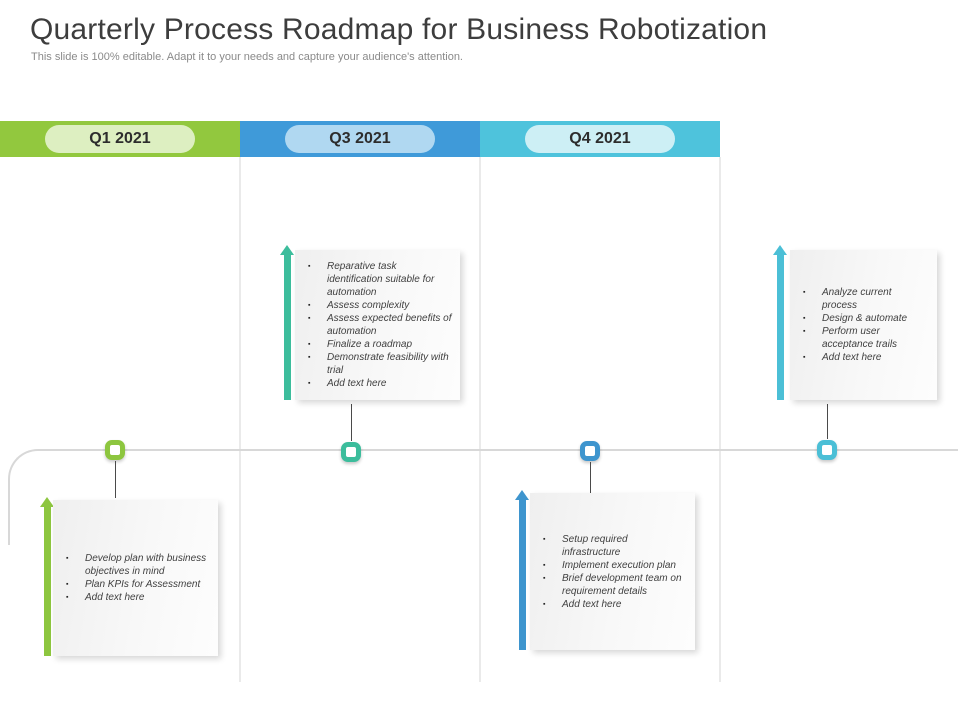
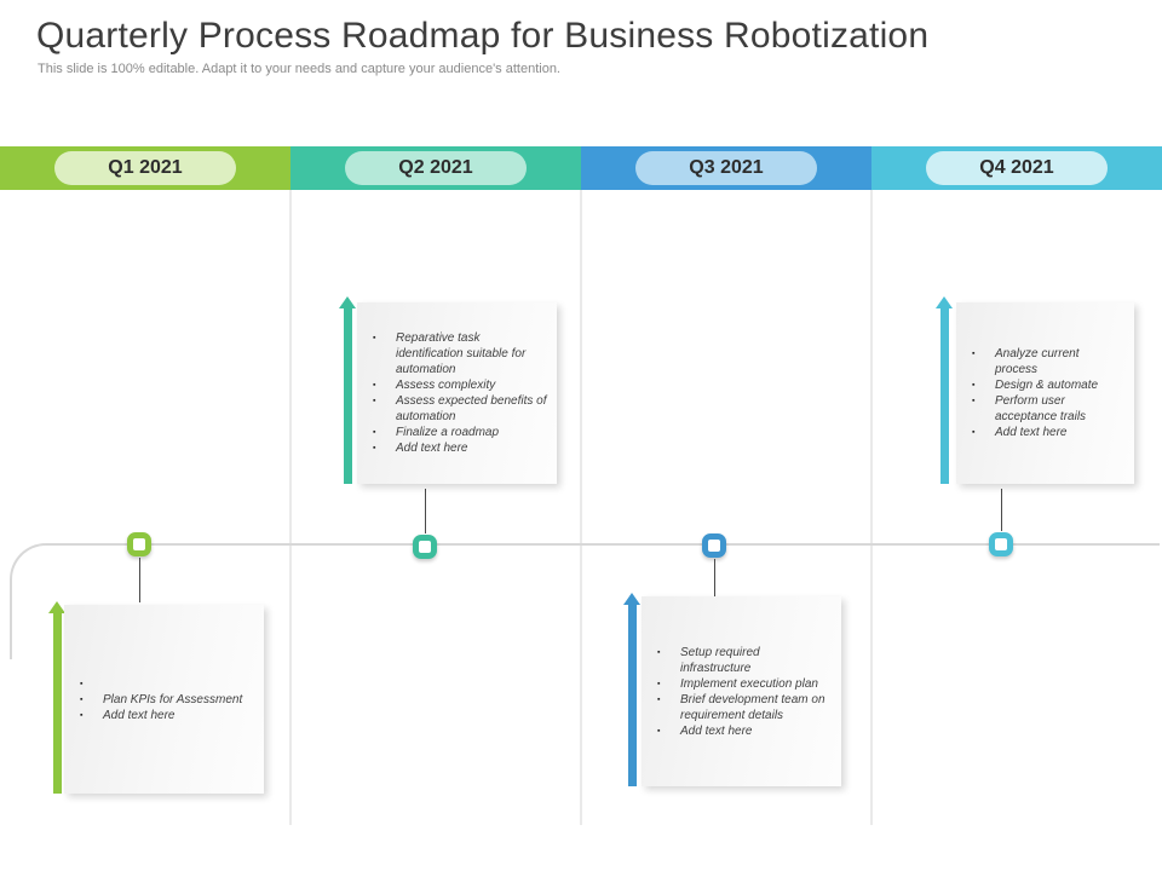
  Quarterly Process Roadmap for Business Robotization
  This slide is 100% editable. Adapt it to your needs and capture your audience's attention.
  Q1 2021
+ Q2 2021
  Q3 2021
  Q4 2021
- Develop plan with business objectives in mind
  Plan KPIs for Assessment
  Add text here
  Reparative task identification suitable for automation
  Assess complexity
  Assess expected benefits of automation
  Finalize a roadmap
- Demonstrate feasibility with trial
  Add text here
  Setup required infrastructure
  Implement execution plan
  Brief development team on requirement details
  Add text here
  Analyze current process
  Design & automate
  Perform user acceptance trails
  Add text here
